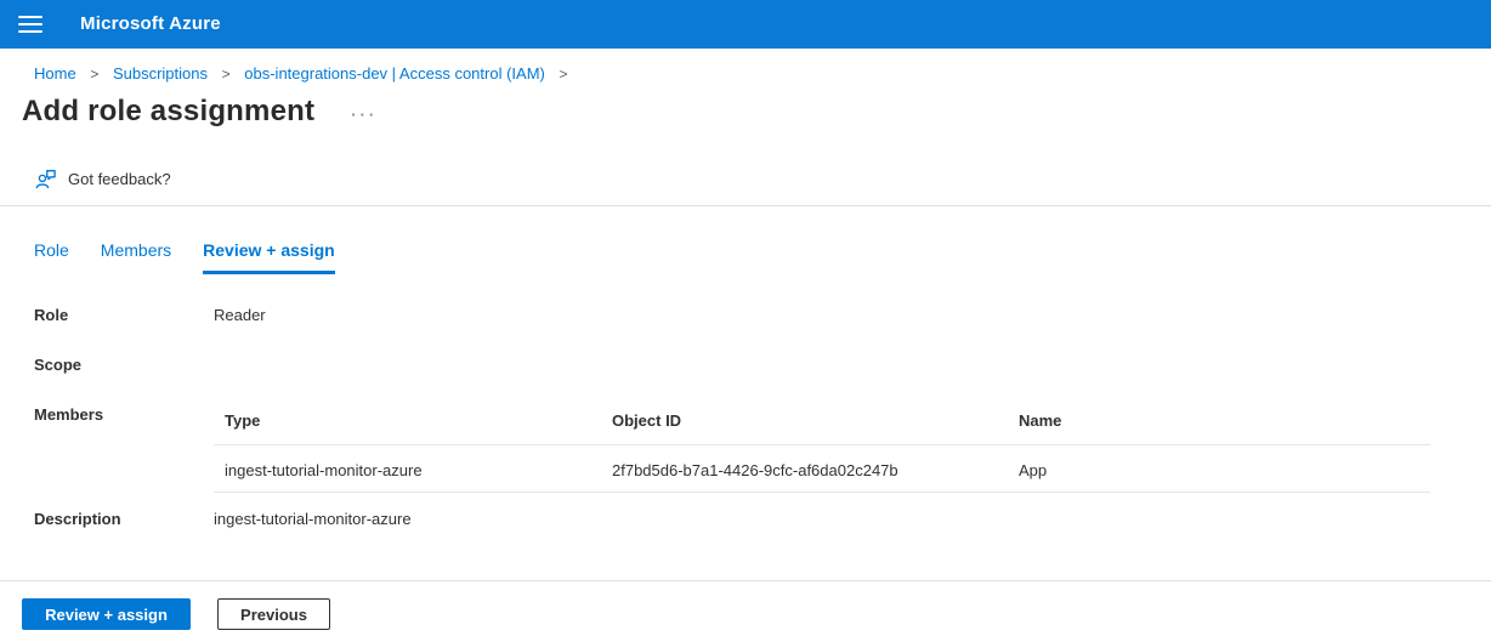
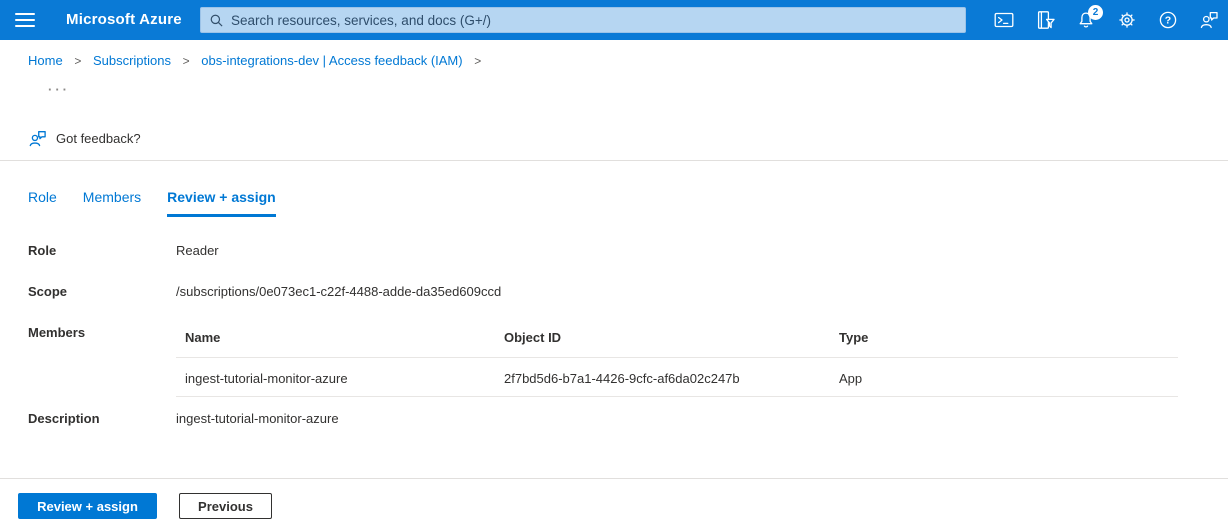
  Microsoft Azure
+ Search resources, services, and docs (G+/)
+ 2
+ ?
- Home > Subscriptions > obs-integrations-dev | Access control (IAM) >
+ Home > Subscriptions > obs-integrations-dev | Access feedback (IAM) >
- Add role assignment
  ···
  Got feedback?
  Role
  Members
  Review + assign
  Role
  Reader
  Scope
+ /subscriptions/0e073ec1-c22f-4488-adde-da35ed609ccd
  Members
- Type
+ Name
  Object ID
- Name
+ Type
  ingest-tutorial-monitor-azure
  2f7bd5d6-b7a1-4426-9cfc-af6da02c247b
  App
  Description
  ingest-tutorial-monitor-azure
  Review + assign
  Previous
